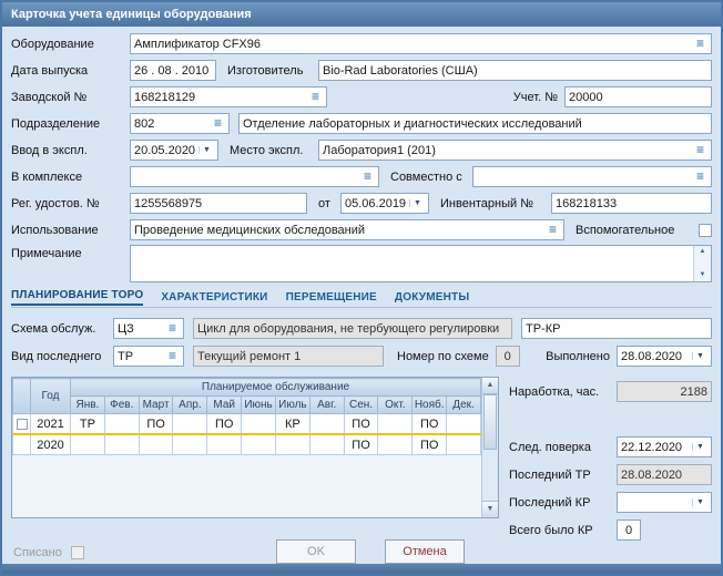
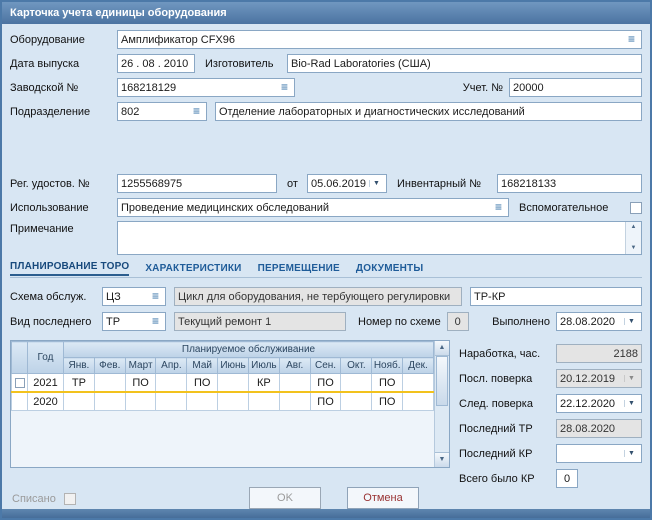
  Карточка учета единицы оборудования
  Оборудование
  Амплификатор CFX96
  Дата выпуска
  26 . 08 . 2010
  Изготовитель
  Bio-Rad Laboratories (США)
  Заводской №
  168218129
  Учет. №
  20000
  Подразделение
  802
  Отделение лабораторных и диагностических исследований
- Ввод в экспл.
- 20.05.2020
- Место экспл.
- Лаборатория1 (201)
- В комплексе
- Совместно с
  Рег. удостов. №
  1255568975
  от
  05.06.2019
  Инвентарный №
  168218133
  Использование
  Проведение медицинских обследований
  Вспомогательное
  Примечание
  ПЛАНИРОВАНИЕ ТОРО
  ХАРАКТЕРИСТИКИ
  ПЕРЕМЕЩЕНИЕ
  ДОКУМЕНТЫ
  Схема обслуж.
  ЦЗ
  Цикл для оборудования, не тербующего регулировки
  ТР-КР
  Вид последнего
  ТР
  Текущий ремонт 1
  Номер по схеме
  0
  Выполнено
  28.08.2020
  	Год	Планируемое обслуживание
  Янв.	Фев.	Март	Апр.	Май	Июнь	Июль	Авг.	Сен.	Окт.	Нояб.	Дек.
  	2021	ТР		ПО		ПО		КР		ПО		ПО
  	2020									ПО		ПО
  Наработка, час.
  2188
+ Посл. поверка
+ 20.12.2019
  След. поверка
  22.12.2020
  Последний ТР
  28.08.2020
  Последний КР
  Всего было КР
  0
  Списано
  OK
  Отмена
